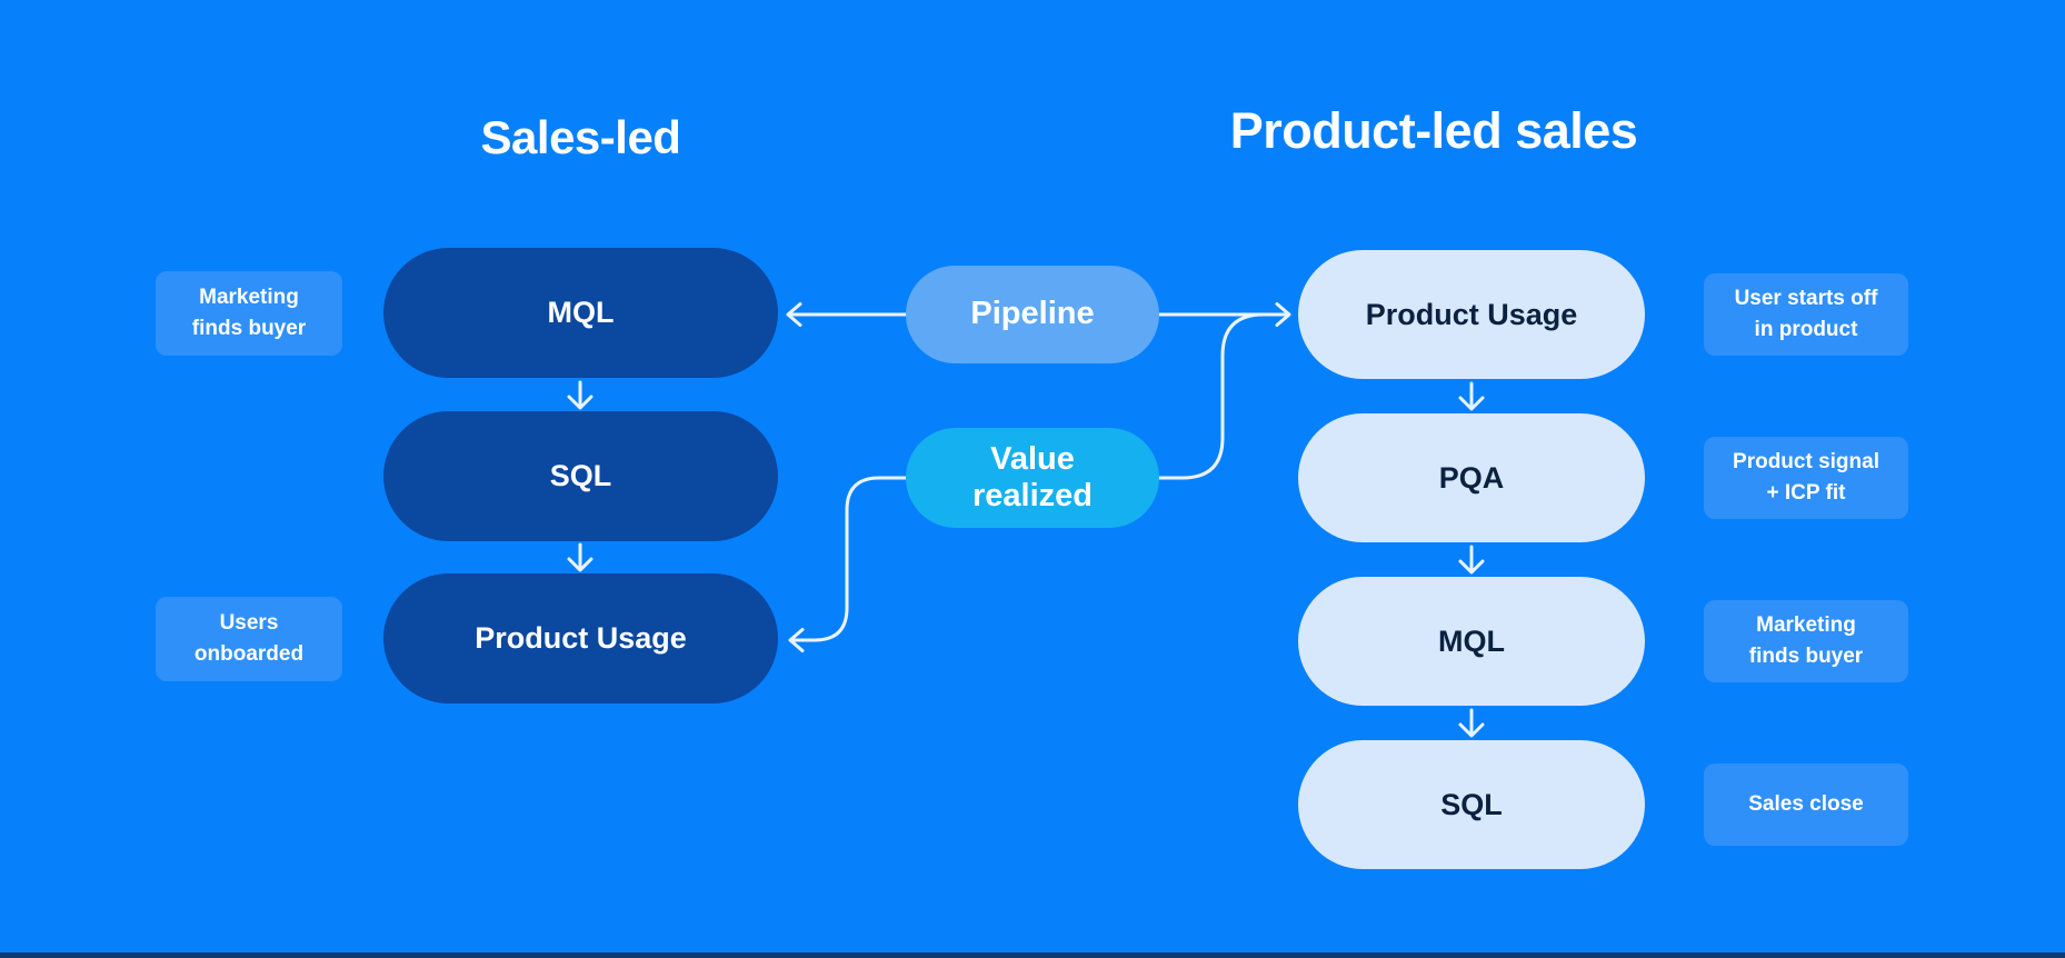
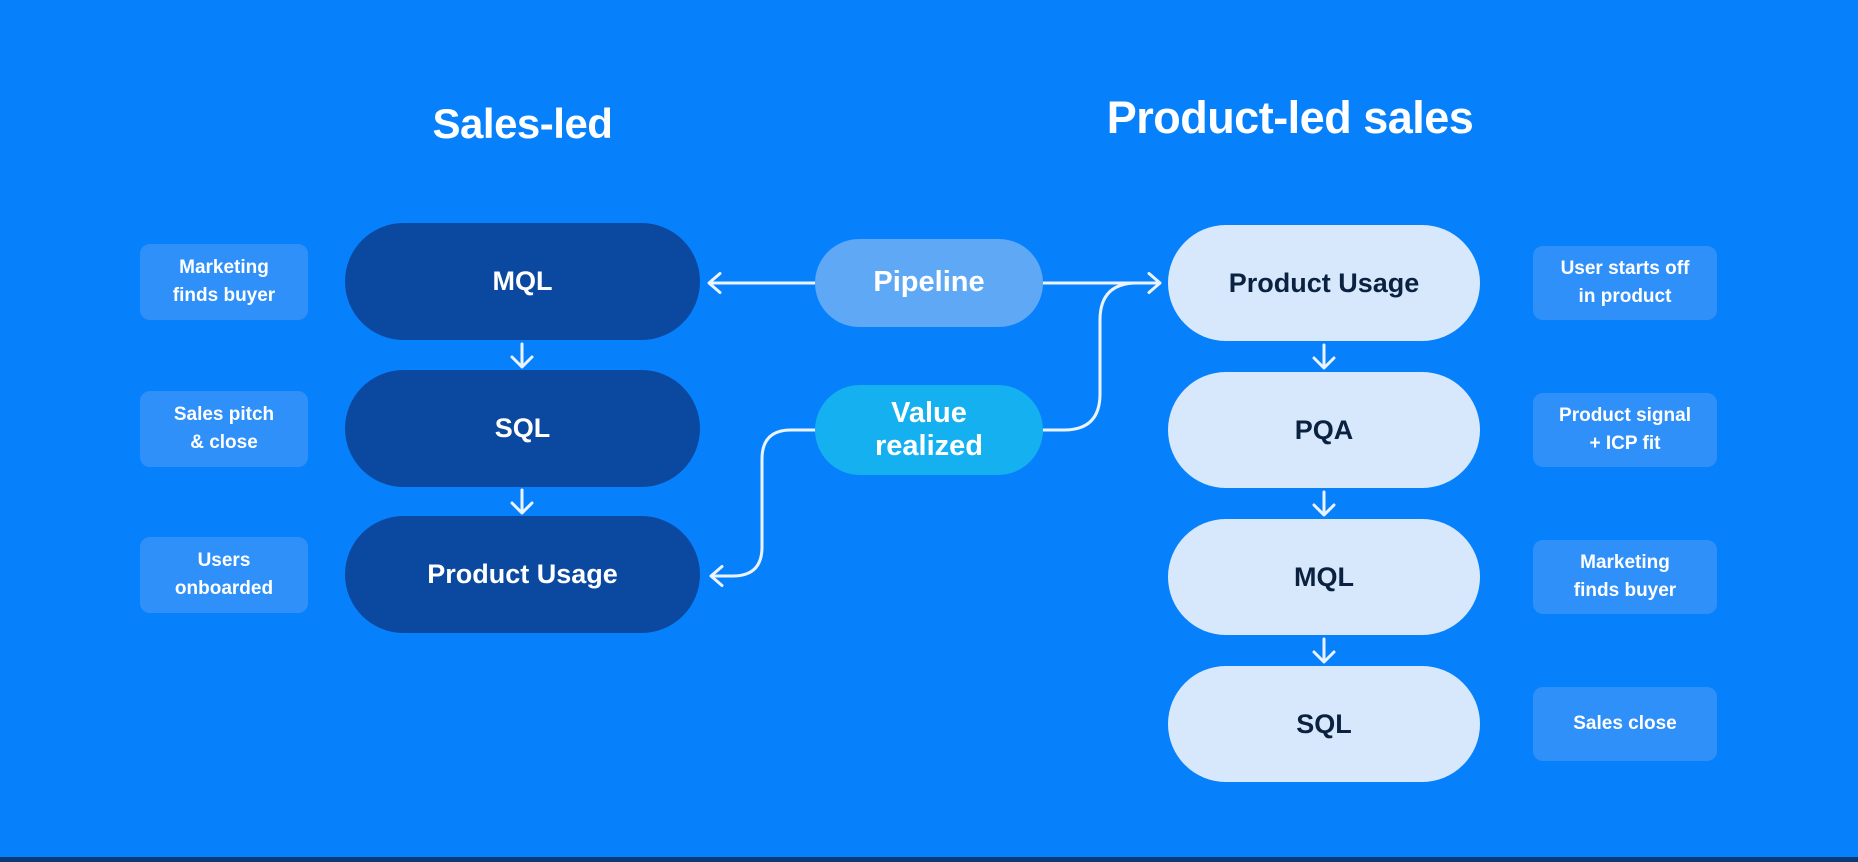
  Sales-led
  Product-led sales
  Marketing
  finds buyer
+ Sales pitch
+ & close
  Users
  onboarded
  MQL
  SQL
  Product Usage
  Pipeline
  Value
  realized
  Product Usage
  PQA
  MQL
  SQL
  User starts off
  in product
  Product signal
  + ICP fit
  Marketing
  finds buyer
  Sales close
